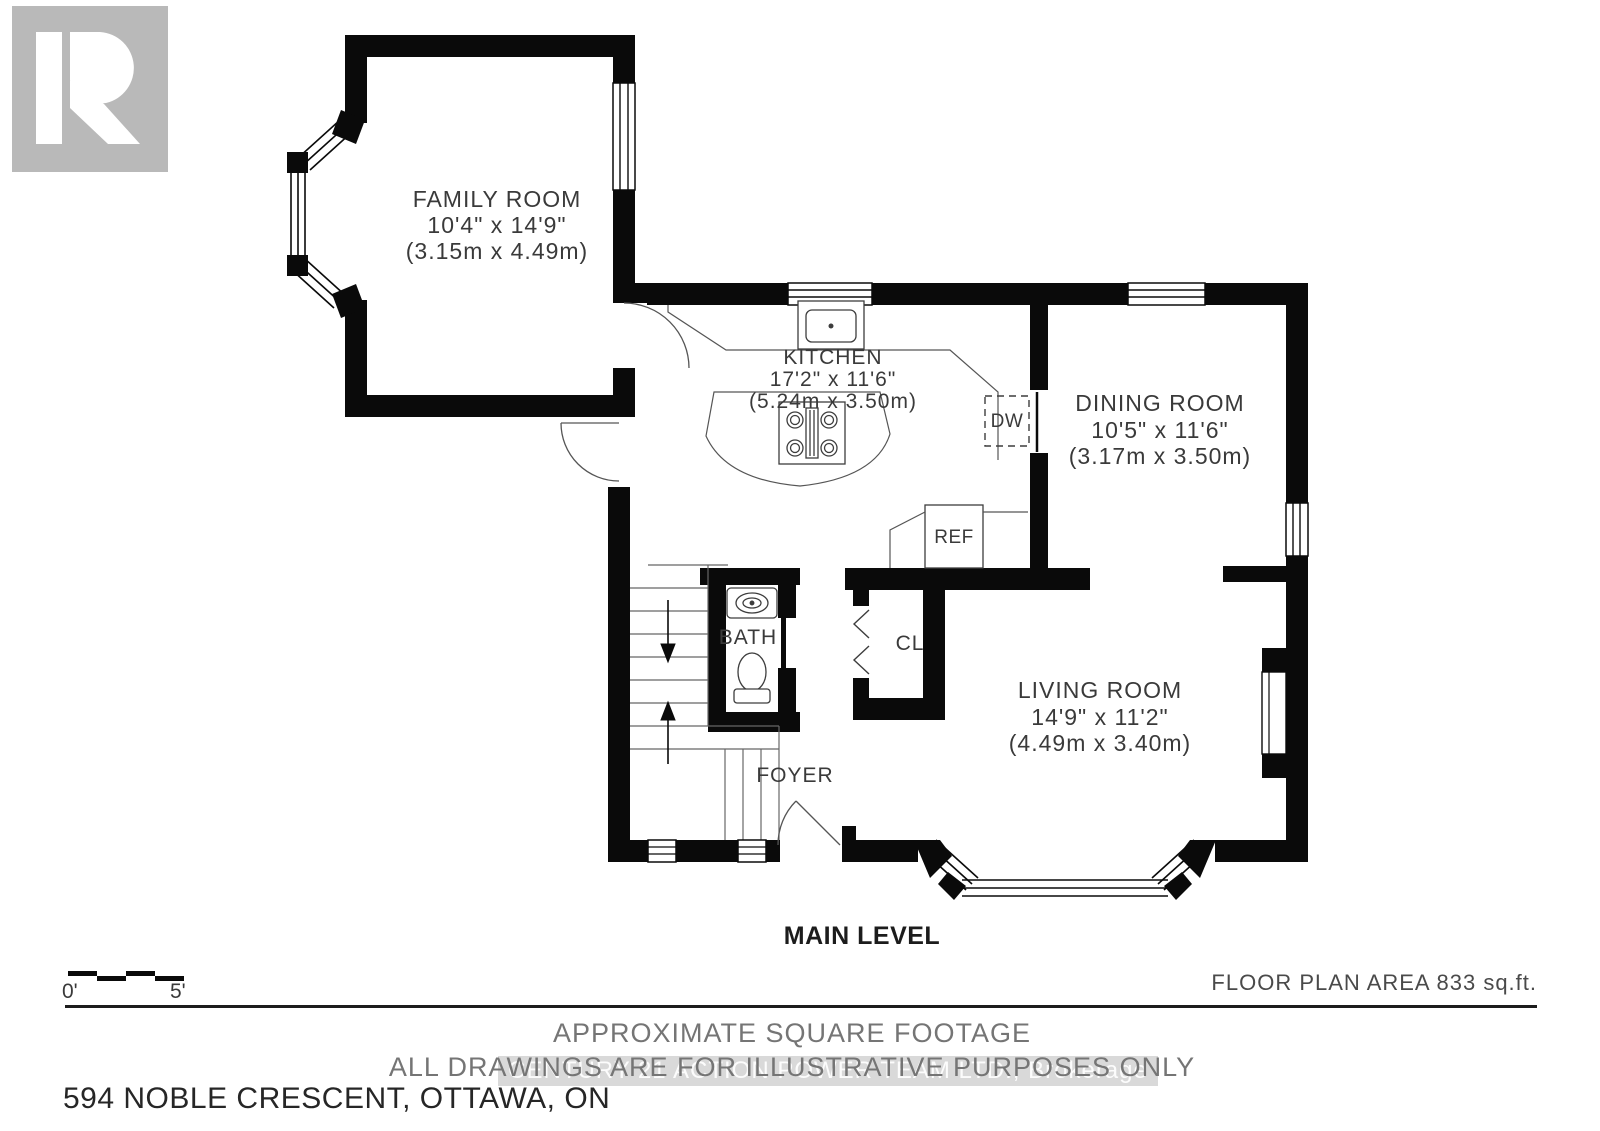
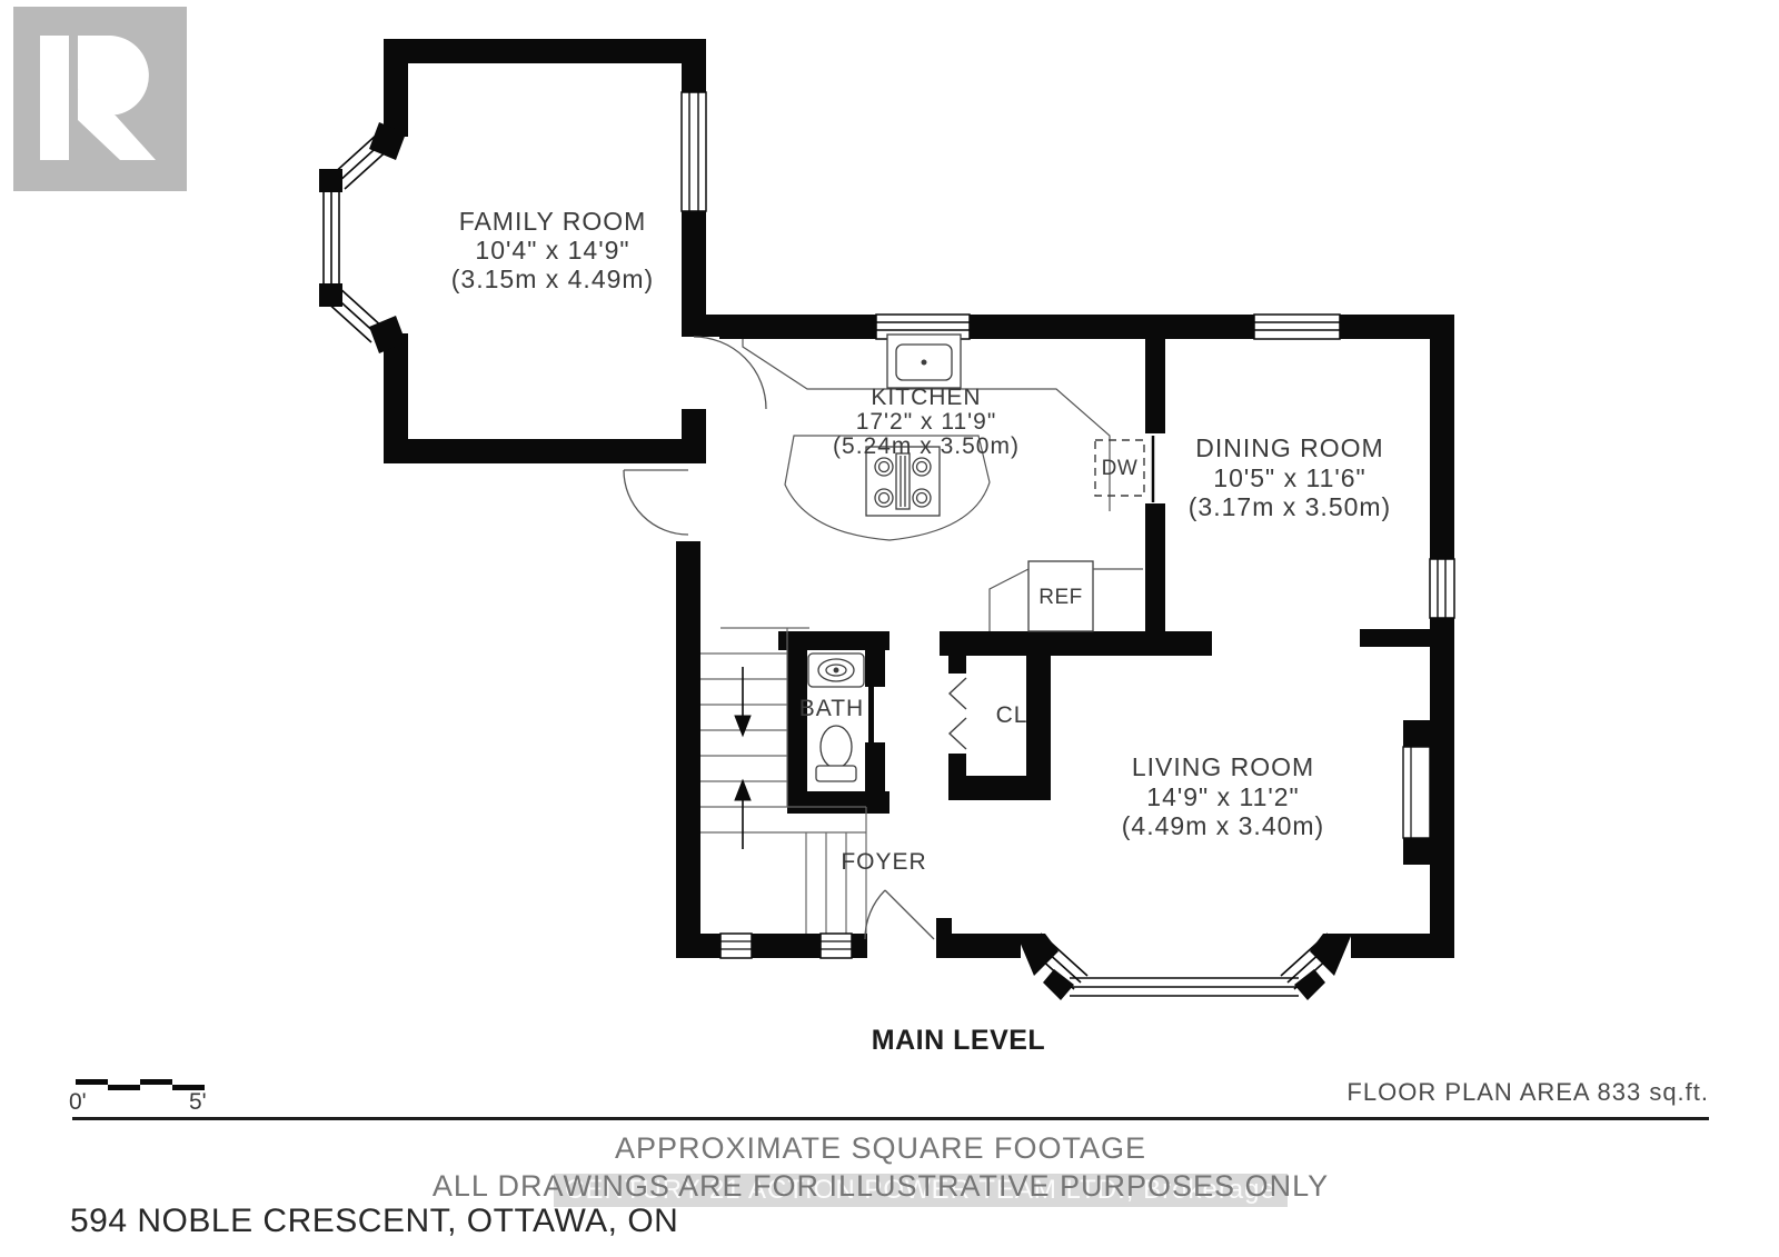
  FAMILY ROOM
  10'4" x 14'9"
  (3.15m x 4.49m)
  KITCHEN
- 17'2" x 11'6"
+ 17'2" x 11'9"
  (5.24m x 3.50m)
  DINING ROOM
  10'5" x 11'6"
  (3.17m x 3.50m)
  LIVING ROOM
  14'9" x 11'2"
  (4.49m x 3.40m)
  BATH
  CL
  FOYER
  REF
  DW
  MAIN LEVEL
  0'
  5'
  FLOOR PLAN AREA 833 sq.ft.
  CENTURY 21 ACTION POWER TEAM LTD., Brokerage
  APPROXIMATE SQUARE FOOTAGE
  ALL DRAWINGS ARE FOR ILLUSTRATIVE PURPOSES ONLY
  594 NOBLE CRESCENT, OTTAWA, ON
